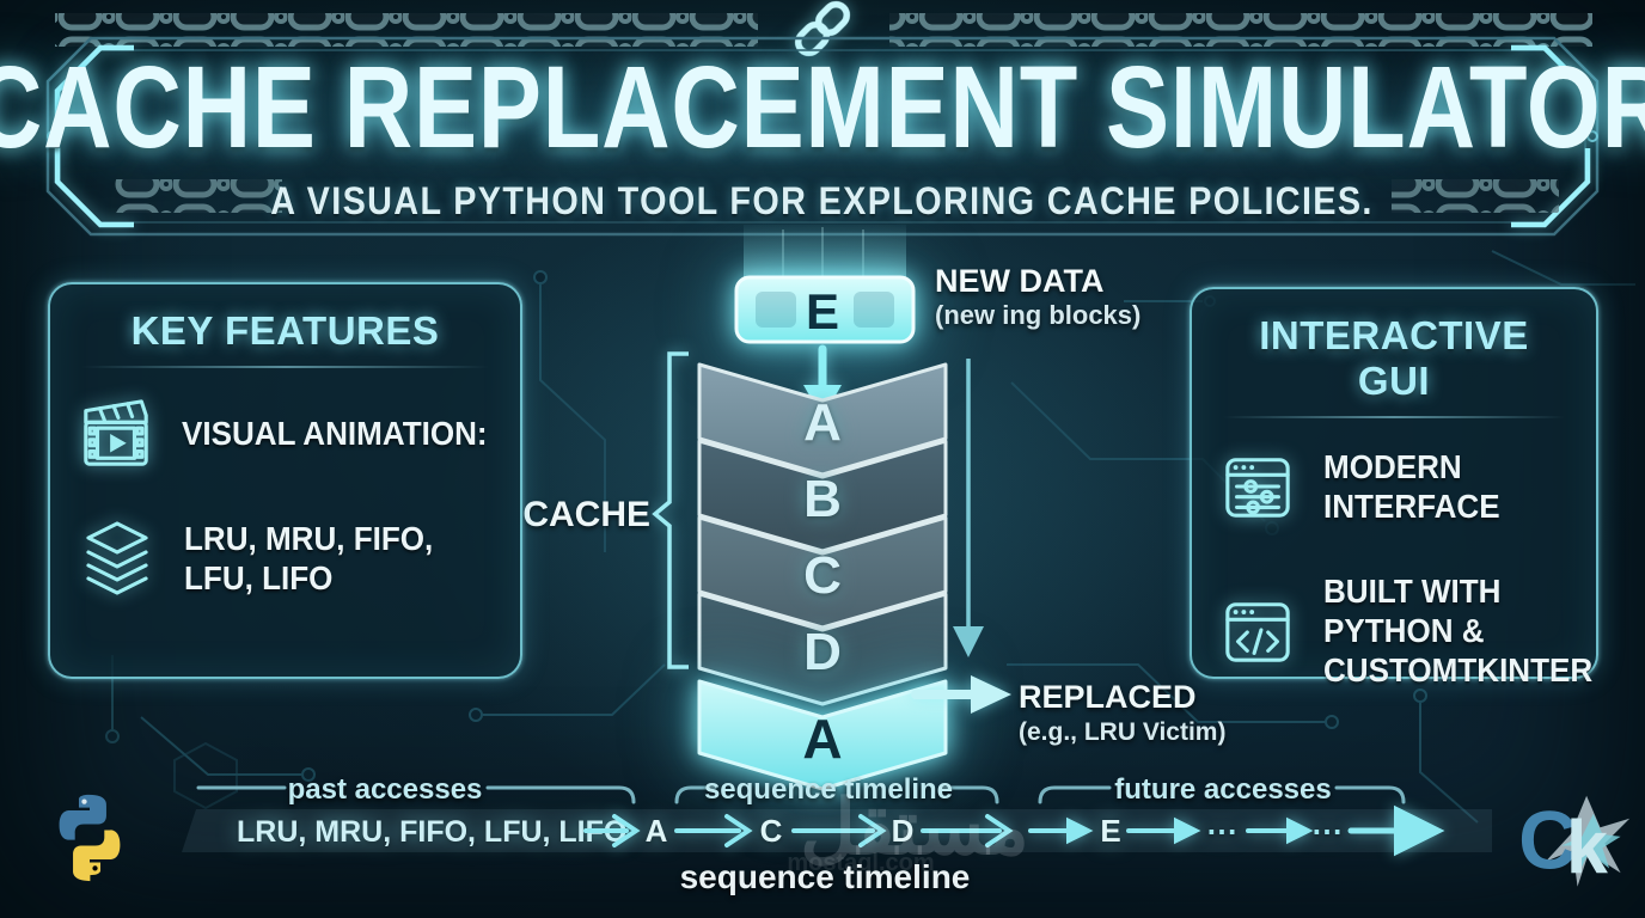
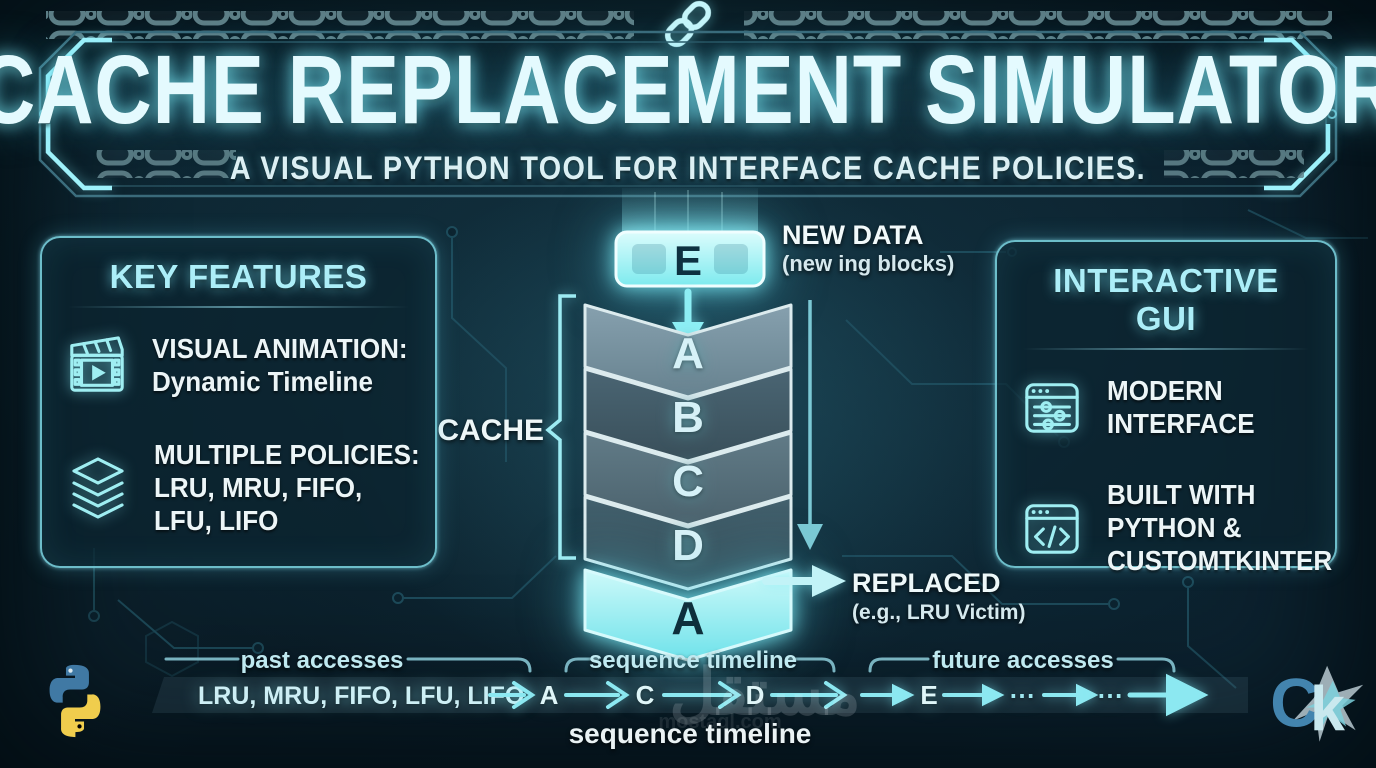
  E
  NEW DATA
  (new ing blocks)
  A
  B
  C
  D
  A
  CACHE
  REPLACED
  (e.g., LRU Victim)
  past accesses
  sequence timeline
  future accesses
  LRU, MRU, FIFO, LFU, LI
  A
  C
  D
  E
  ⋯
  ⋯
  sequence timeline
  C
  k
  مستقل
  mostaql.com
  CACHE REPLACEMENT SIMULATOR
- A VISUAL PYTHON TOOL FOR EXPLORING CACHE POLICIES.
+ A VISUAL PYTHON TOOL FOR INTERFACE CACHE POLICIES.
  KEY FEATURES
  VISUAL ANIMATION:
+ Dynamic Timeline
+ MULTIPLE POLICIES:
  LRU, MRU, FIFO,
  LFU, LIFO
  INTERACTIVE GUI
  MODERN
  INTERFACE
  BUILT WITH
  PYTHON &
  CUSTOMTKINTER
